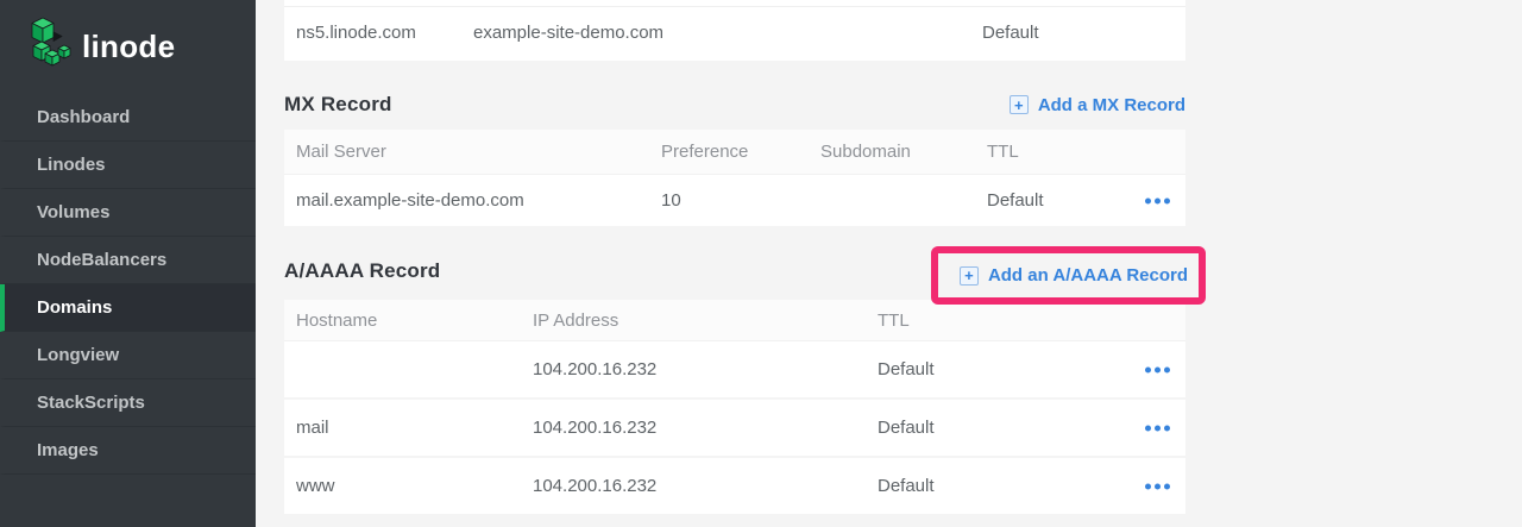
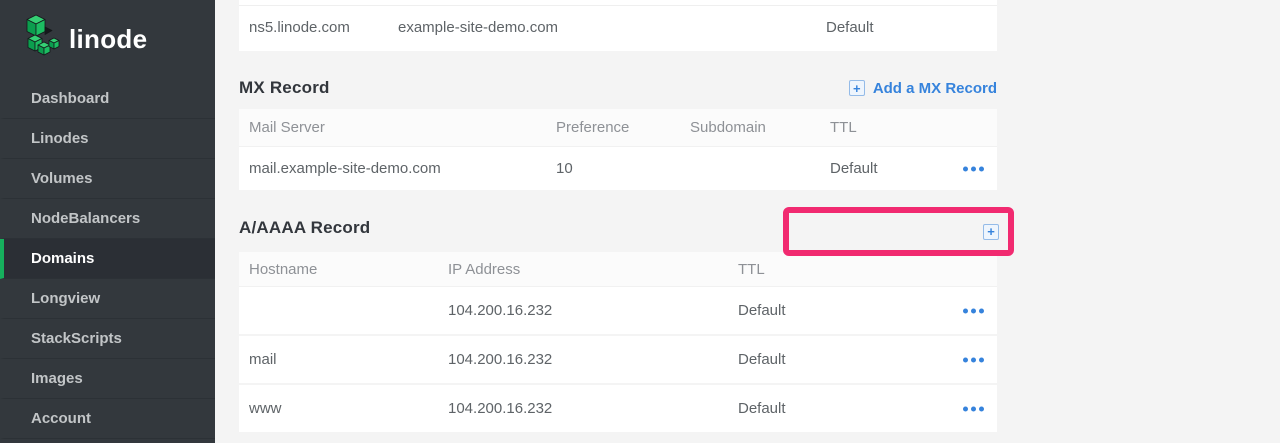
  linode
  Dashboard
  Linodes
  Volumes
  NodeBalancers
  Domains
  Longview
  StackScripts
  Images
+ Account
  ns5.linode.com
  example-site-demo.com
  Default
  MX Record
  Add a MX Record
  Mail Server
  Preference
  Subdomain
  TTL
  mail.example-site-demo.com
  10
  Default
  A/AAAA Record
- Add an A/AAAA Record
  Hostname
  IP Address
  TTL
  104.200.16.232
  Default
  mail
  104.200.16.232
  Default
  www
  104.200.16.232
  Default
